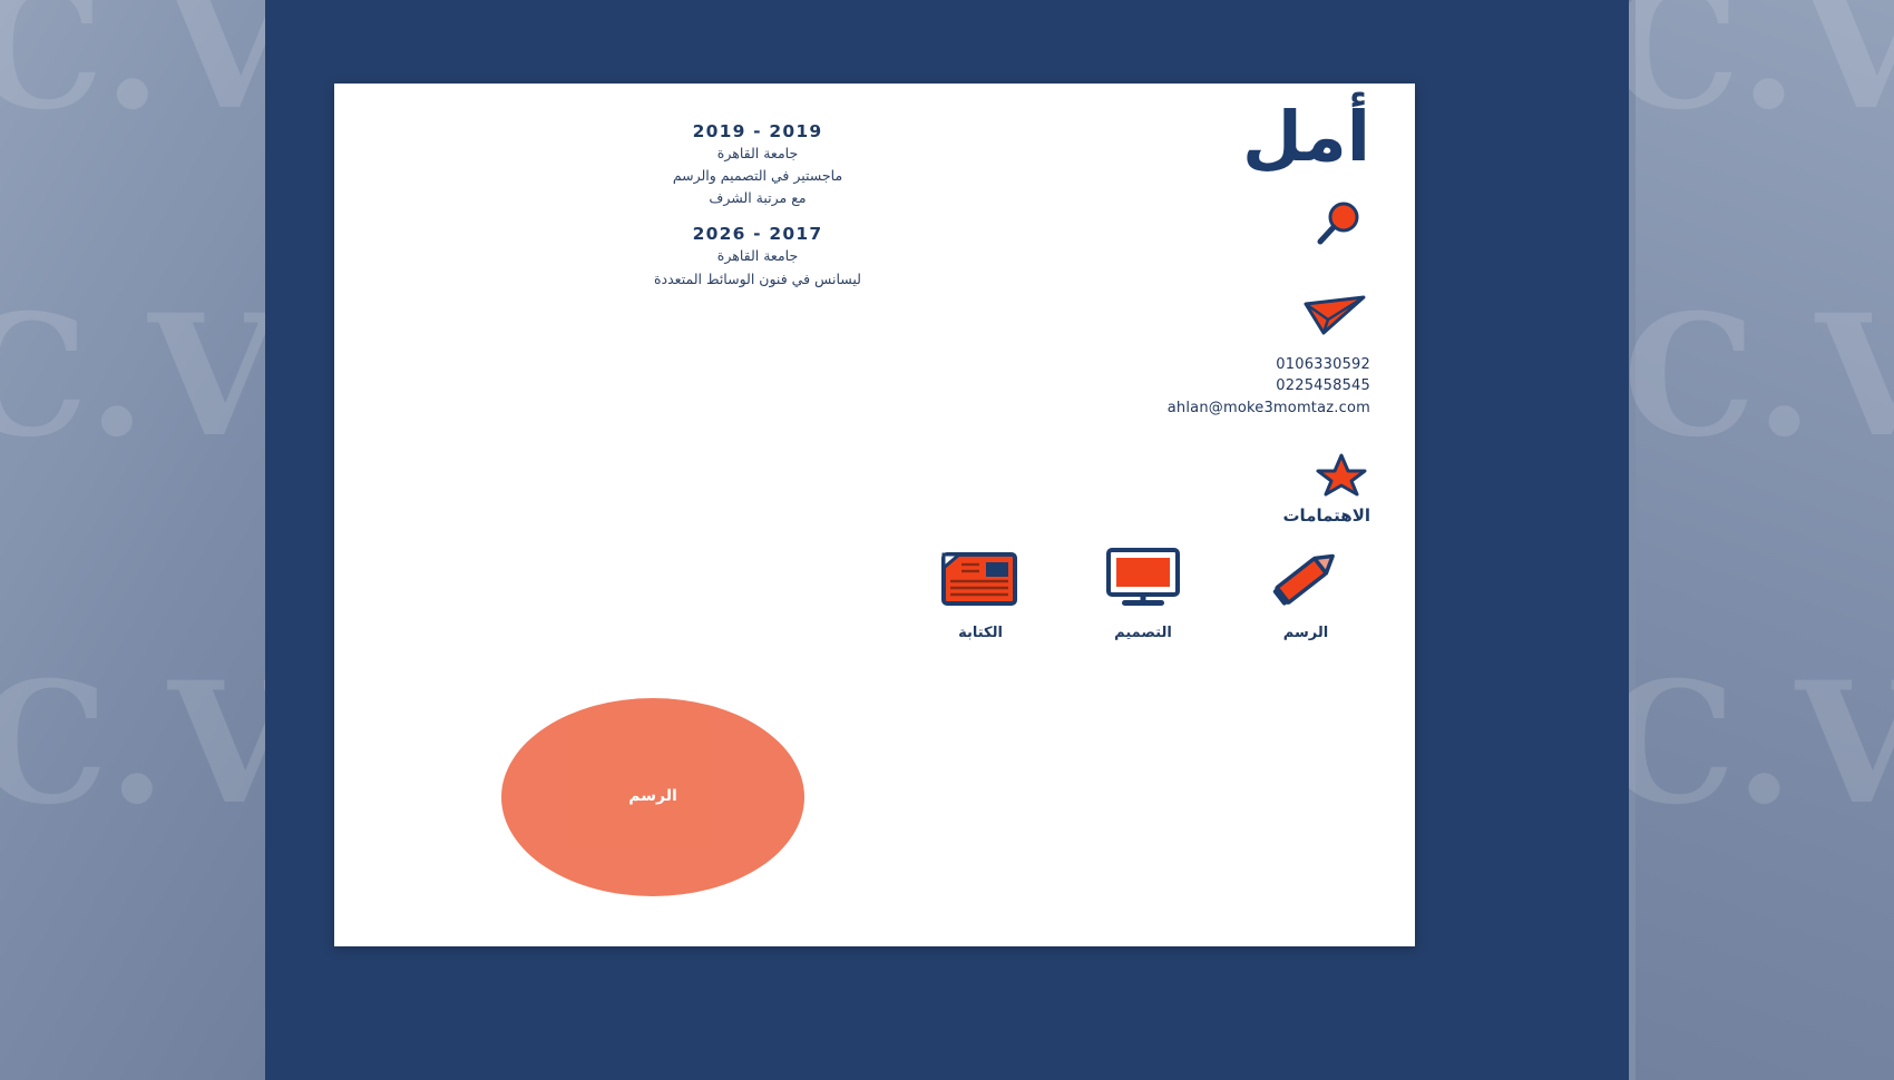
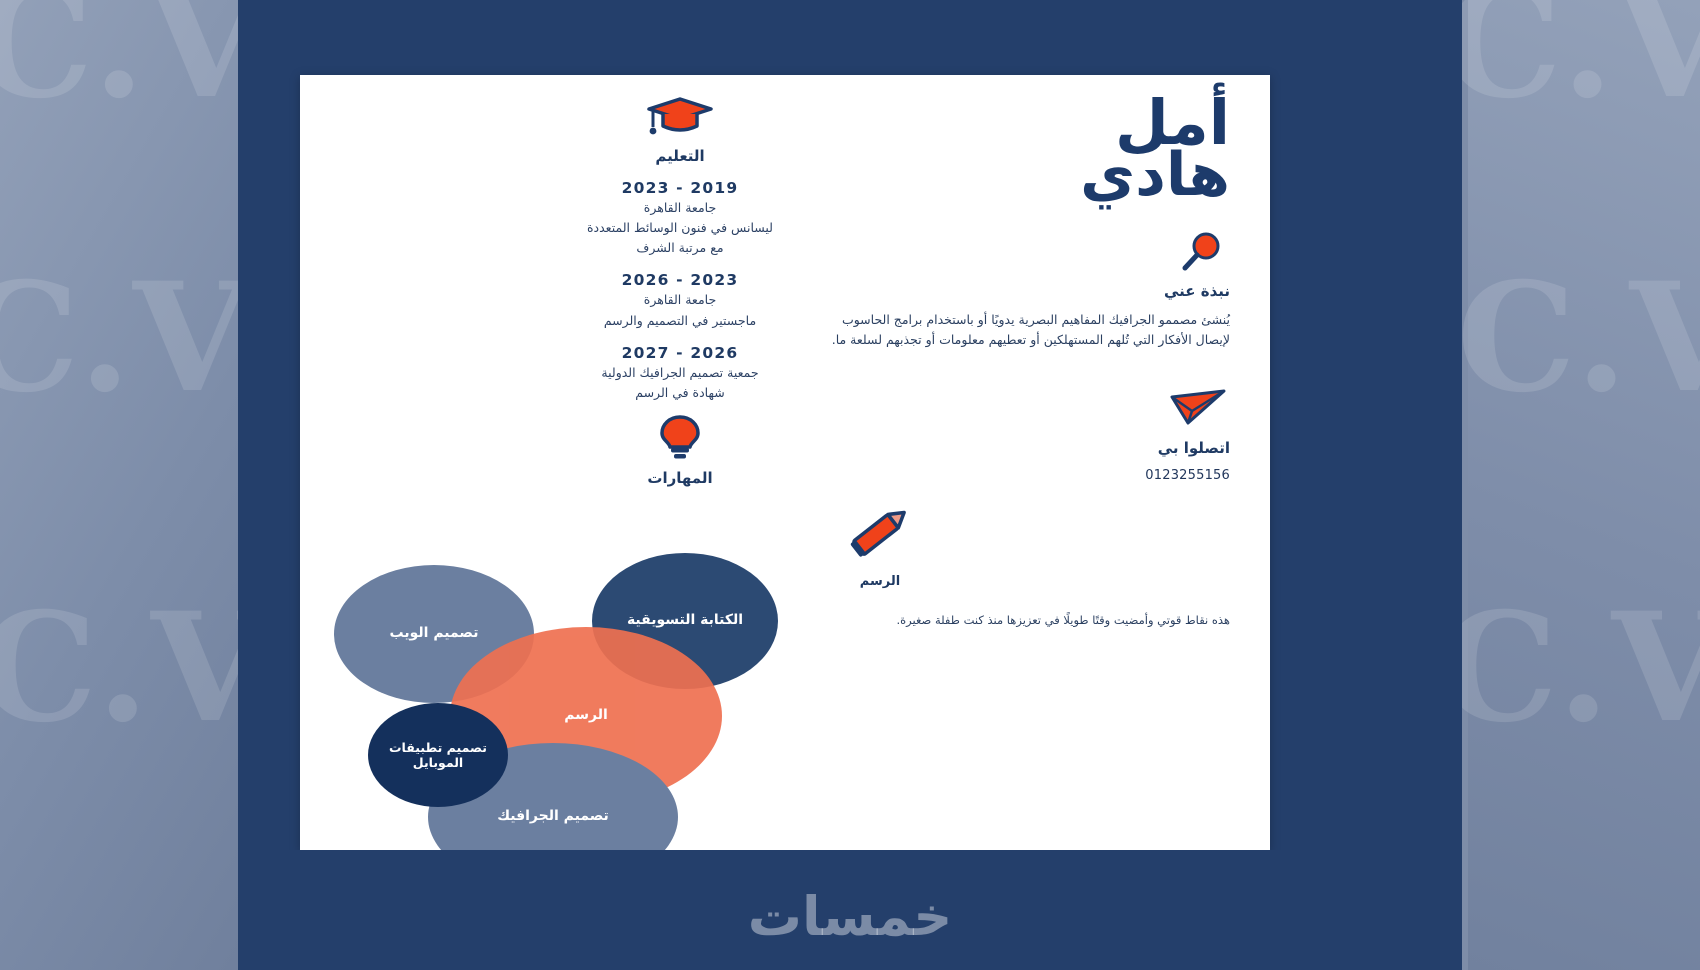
  C.V
  C.V
  C.V
  C.V
  C.V
  C.V
  أمل
+ هادي
+ نبذة عني
+ يُنشئ مصممو الجرافيك المفاهيم البصرية يدويًا أو باستخدام برامج الحاسوب لإيصال الأفكار التي تُلهم المستهلكين أو تعطيهم معلومات أو تجذبهم لسلعة ما.
+ اتصلوا بي
- 0106330592
+ 0123255156
- 0225458545
- ahlan@moke3momtaz.com
- الاهتمامات
- الكتابة
- التصميم
  الرسم
+ هذه نقاط قوتي وأمضيت وقتًا طويلًا في تعزيزها منذ كنت طفلة صغيرة.
+ التعليم
- 2019 - 2019
+ 2023 - 2019
  جامعة القاهرة
- ماجستير في التصميم والرسم
+ ليسانس في فنون الوسائط المتعددة
  مع مرتبة الشرف
- 2026 - 2017
+ 2026 - 2023
  جامعة القاهرة
- ليسانس في فنون الوسائط المتعددة
+ ماجستير في التصميم والرسم
+ 2027 - 2026
+ جمعية تصميم الجرافيك الدولية
+ شهادة في الرسم
+ المهارات
+ تصميم الويب
+ الكتابة التسويقية
  الرسم
+ تصميم الجرافيك
+ تصميم تطبيقات الموبايل
+ خمسات
